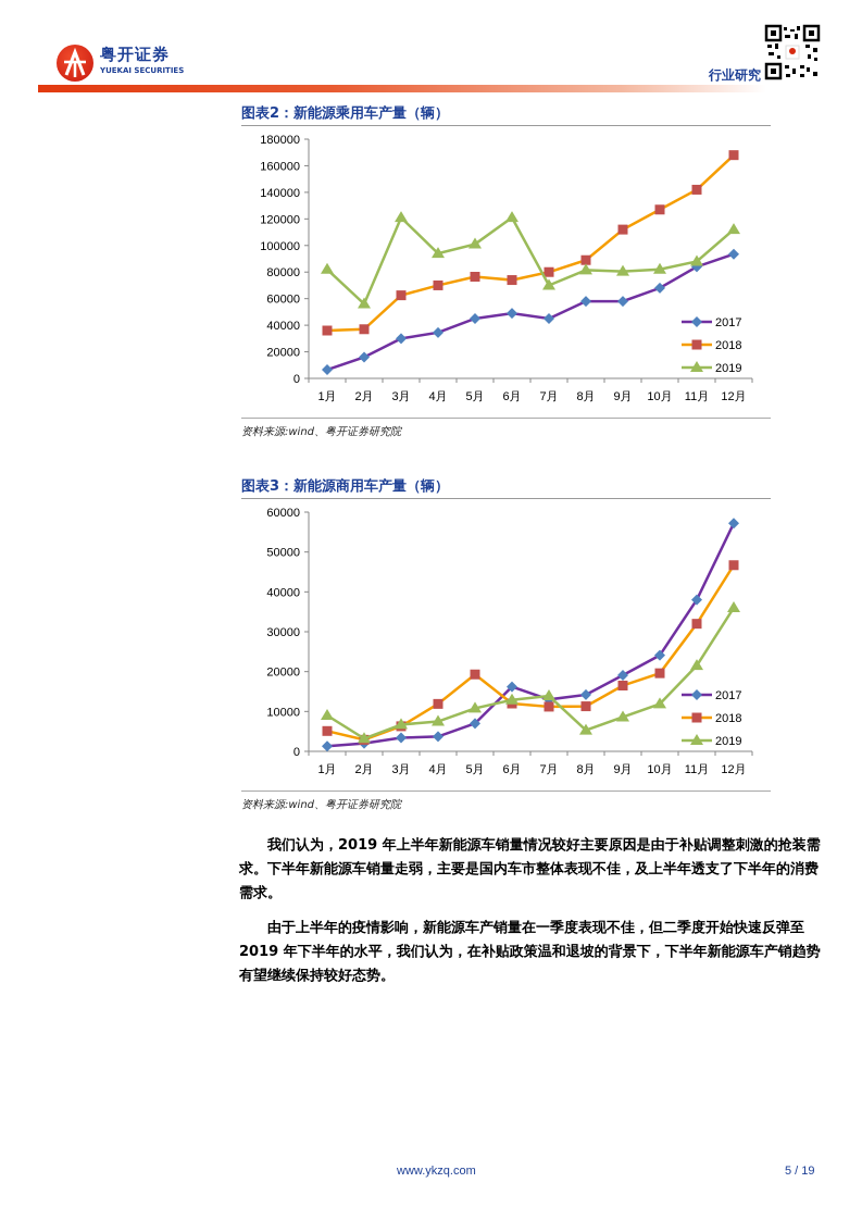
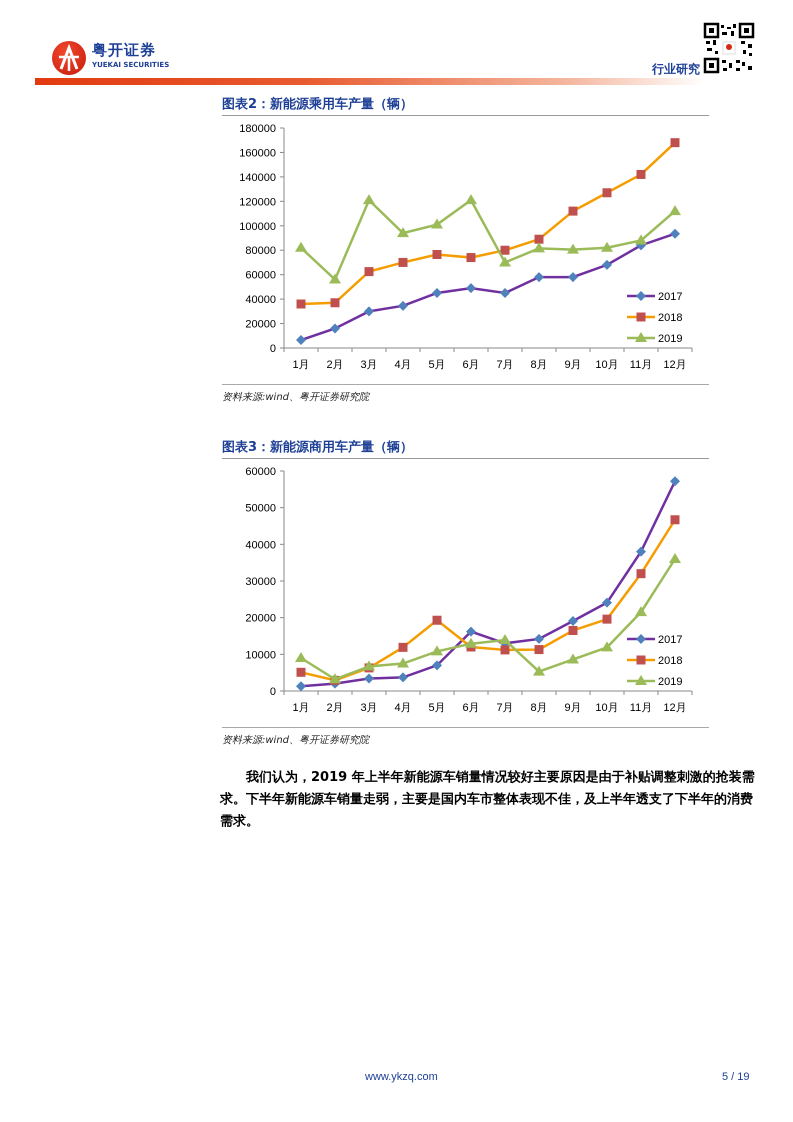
  粤开证券
  YUEKAI SECURITIES
  行业研究
  图表2：新能源乘用车产量（辆）
  0
  20000
  40000
  60000
  80000
  100000
  120000
  140000
  160000
  180000
  1月
  2月
  3月
  4月
  5月
  6月
  7月
  8月
  9月
  10月
  11月
  12月
  2017
  2018
  2019
  资料来源:wind、粤开证券研究院
  图表3：新能源商用车产量（辆）
  0
  10000
  20000
  30000
  40000
  50000
  60000
  1月
  2月
  3月
  4月
  5月
  6月
  7月
  8月
  9月
  10月
  11月
  12月
  2017
  2018
  2019
  资料来源:wind、粤开证券研究院
  我们认为，2019 年上半年新能源车销量情况较好主要原因是由于补贴调整刺激的抢装需求。下半年新能源车销量走弱，主要是国内车市整体表现不佳，及上半年透支了下半年的消费需求。
- 由于上半年的疫情影响，新能源车产销量在一季度表现不佳，但二季度开始快速反弹至 2019 年下半年的水平，我们认为，在补贴政策温和退坡的背景下，下半年新能源车产销趋势有望继续保持较好态势。
  www.ykzq.com
  5 / 19
